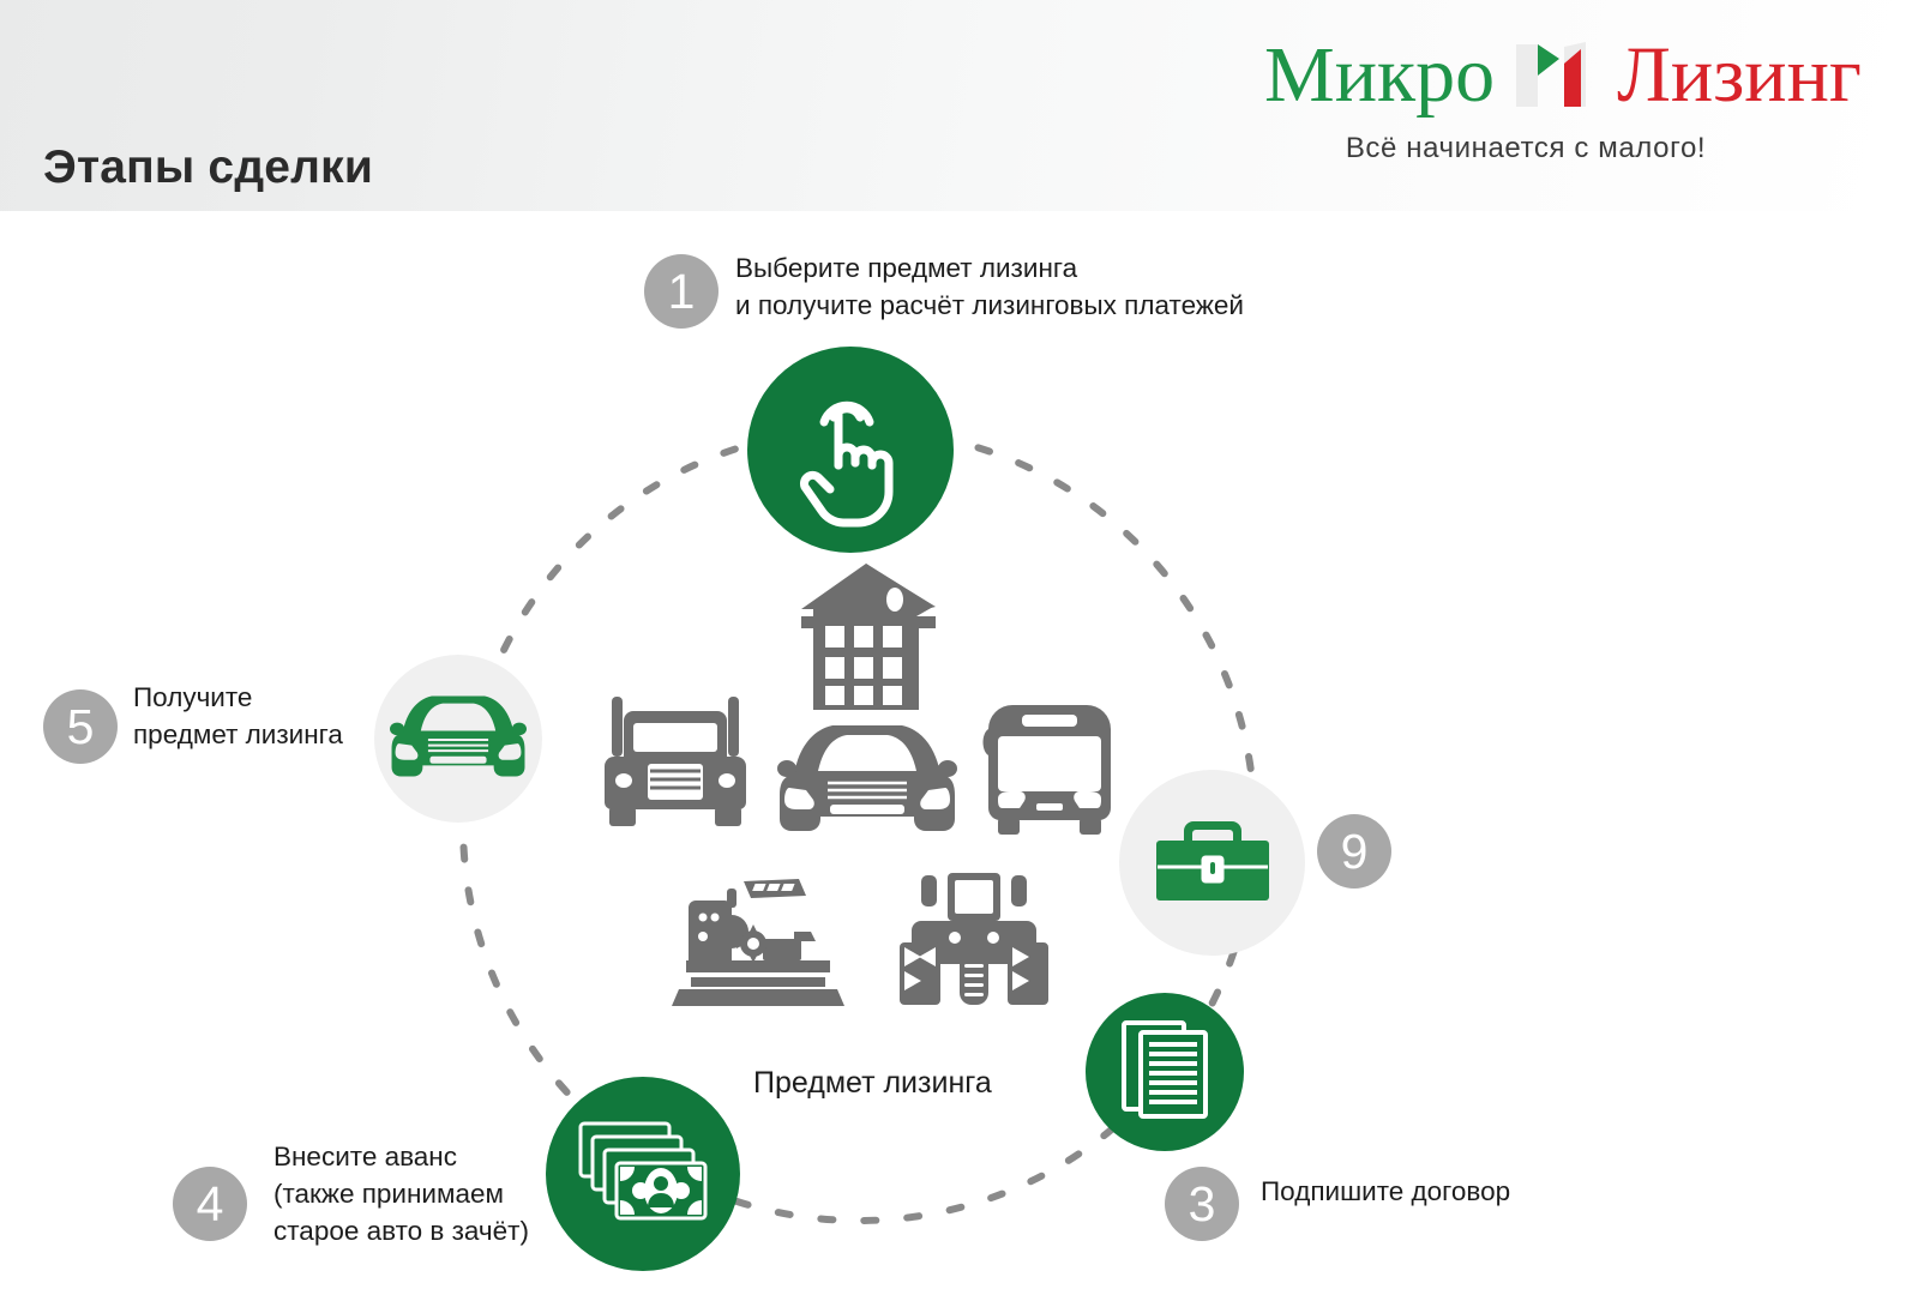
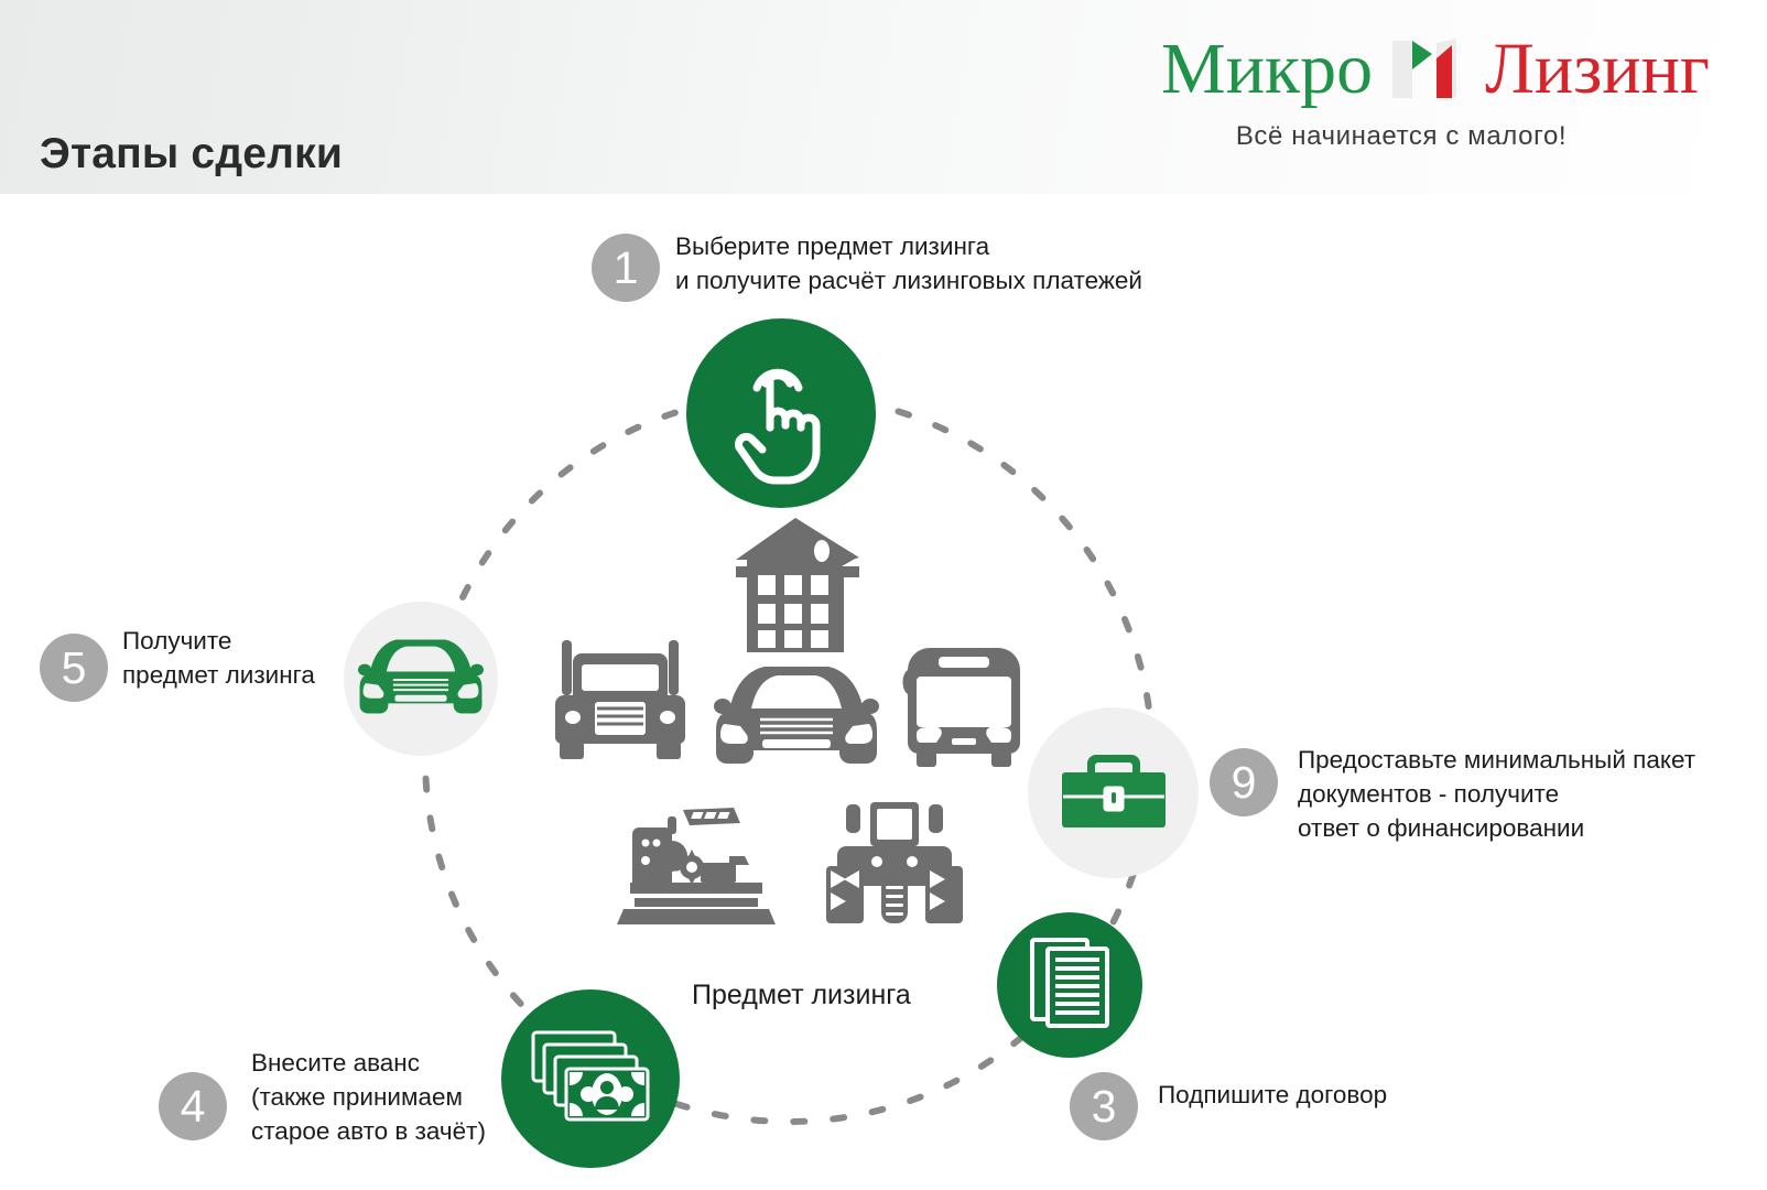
  Этапы сделки
  Микро
  Лизинг
  Всё начинается с малого!
  Предмет лизинга
  1
  Выберите предмет лизинга
  и получите расчёт лизинговых платежей
  9
+ Предоставьте минимальный пакет
+ документов - получите
+ ответ о финансировании
  3
  Подпишите договор
  4
  Внесите аванс
  (также принимаем
  старое авто в зачёт)
  5
  Получите
  предмет лизинга
